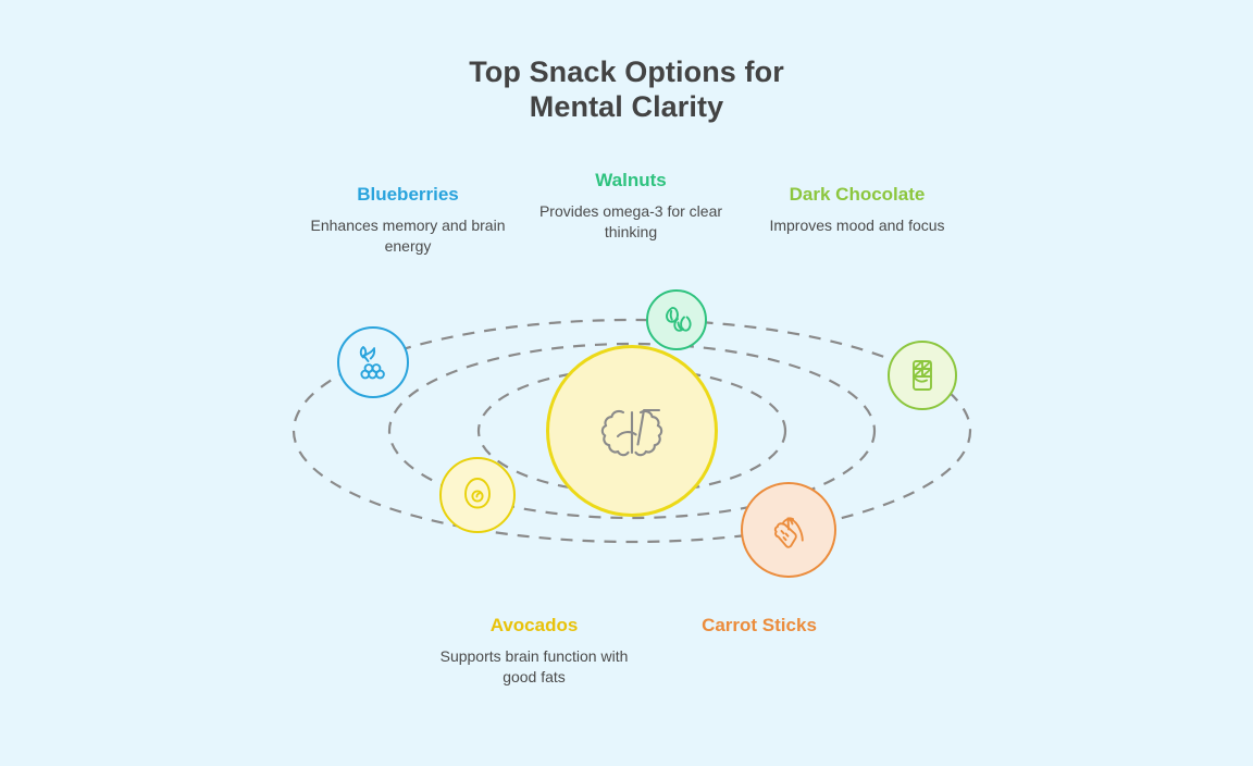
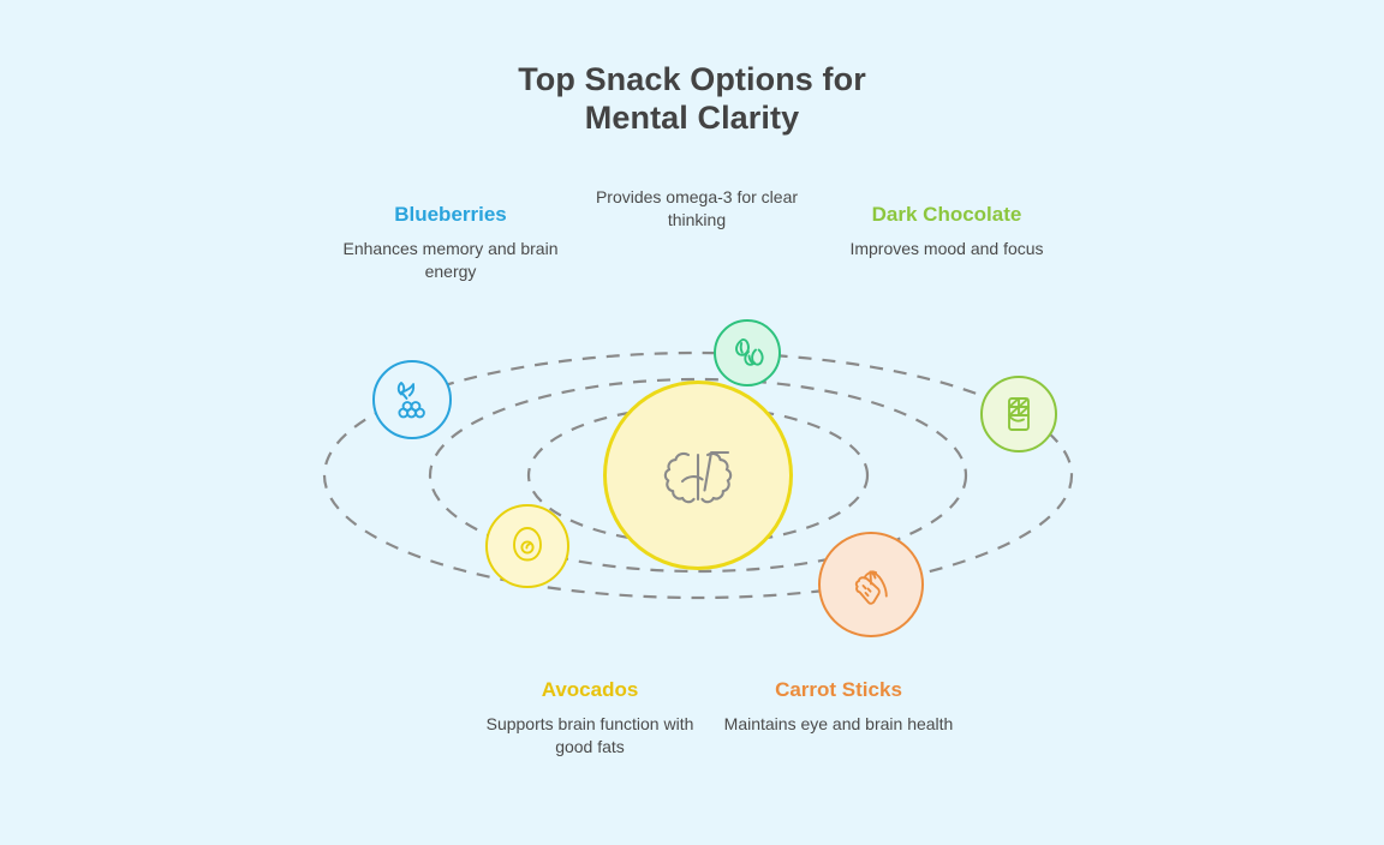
  Top Snack Options for
  Mental Clarity
  Blueberries
  Enhances memory and brain energy
- Walnuts
  Provides omega-3 for clear thinking
  Dark Chocolate
  Improves mood and focus
  Avocados
  Supports brain function with good fats
  Carrot Sticks
+ Maintains eye and brain health
